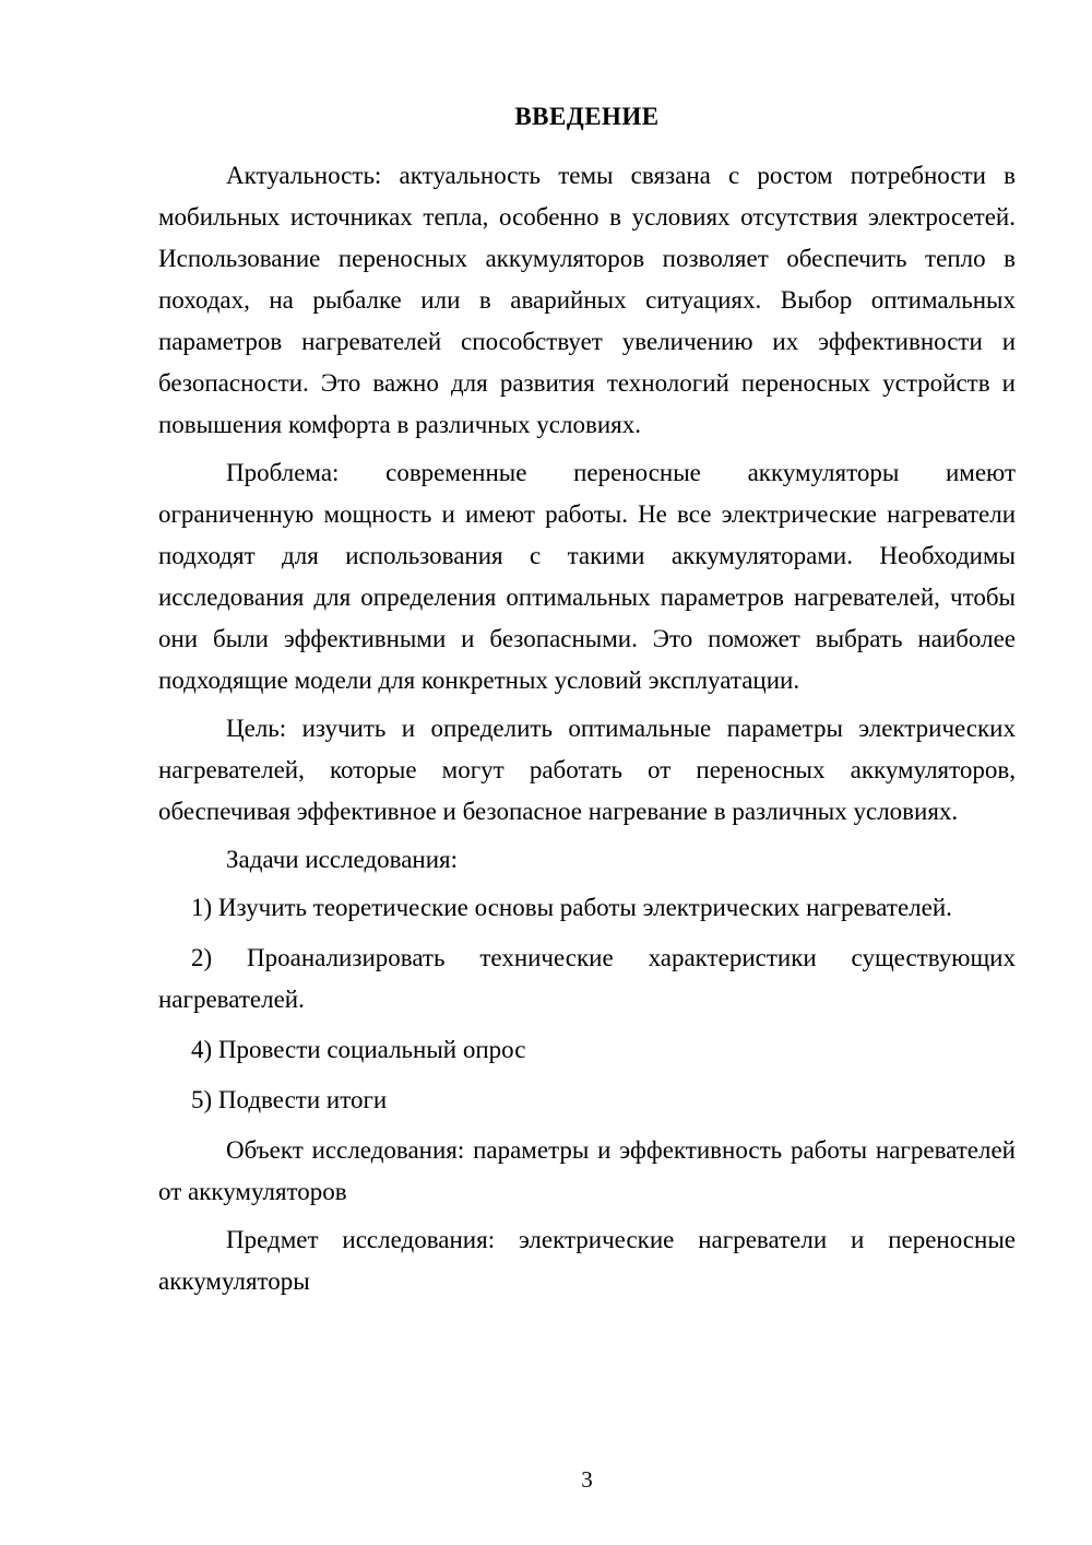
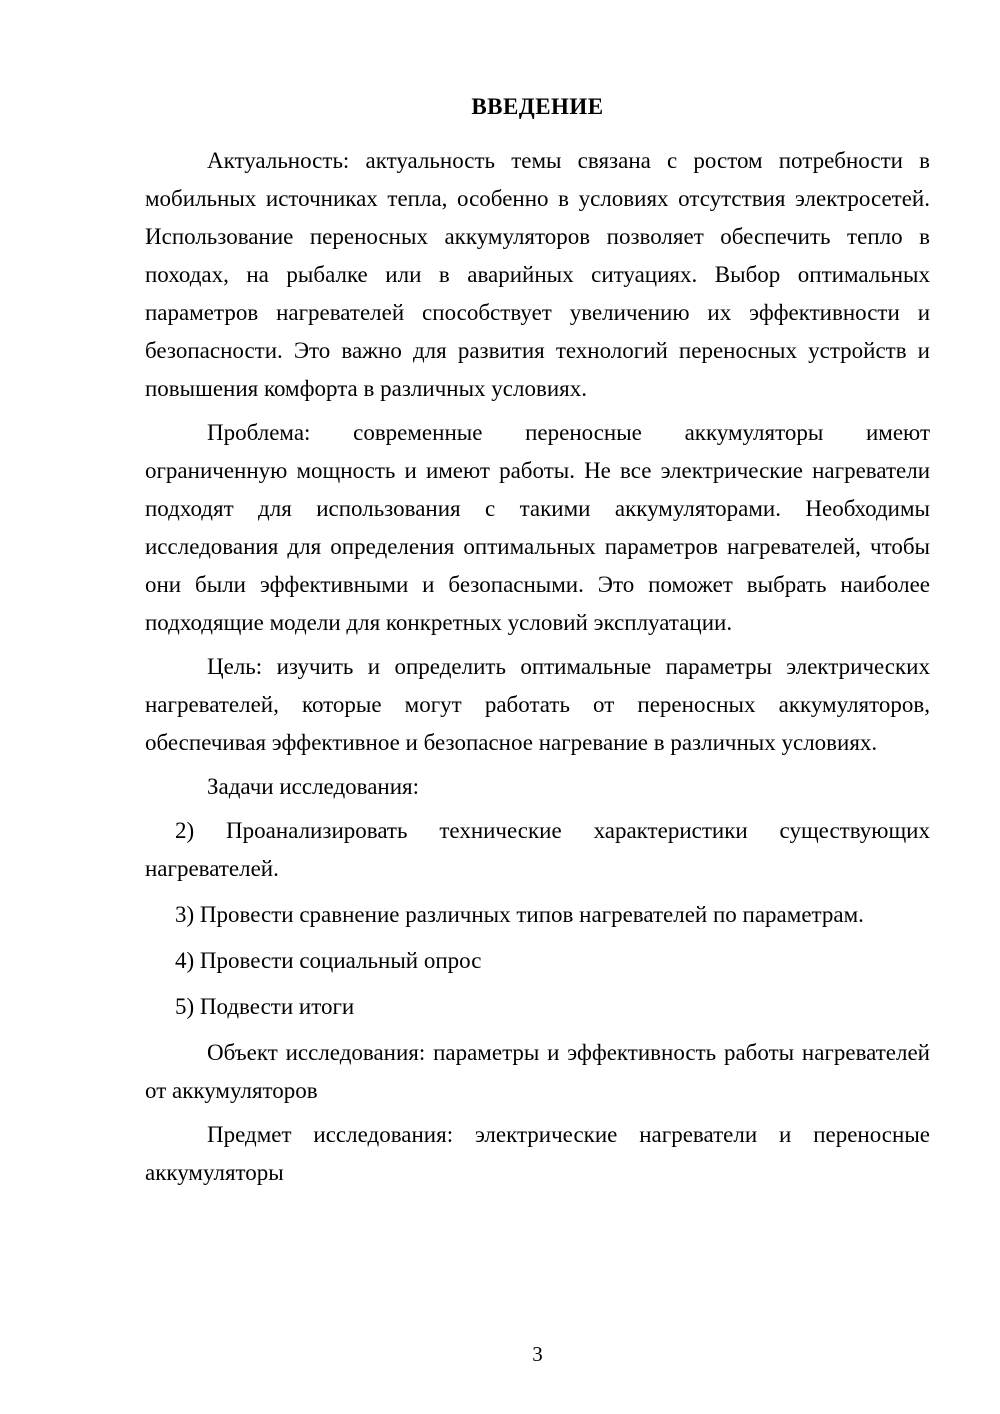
  ВВЕДЕНИЕ
  Актуальность: актуальность темы связана с ростом потребности в мобильных источниках тепла, особенно в условиях отсутствия электросетей. Использование переносных аккумуляторов позволяет обеспечить тепло в походах, на рыбалке или в аварийных ситуациях. Выбор оптимальных параметров нагревателей способствует увеличению их эффективности и безопасности. Это важно для развития технологий переносных устройств и повышения комфорта в различных условиях.
  Проблема: современные переносные аккумуляторы имеют ограниченную мощность и имеют работы. Не все электрические нагреватели подходят для использования с такими аккумуляторами. Необходимы исследования для определения оптимальных параметров нагревателей, чтобы они были эффективными и безопасными. Это поможет выбрать наиболее подходящие модели для конкретных условий эксплуатации.
  Цель: изучить и определить оптимальные параметры электрических нагревателей, которые могут работать от переносных аккумуляторов, обеспечивая эффективное и безопасное нагревание в различных условиях.
  Задачи исследования:
- 1) Изучить теоретические основы работы электрических нагревателей.
  2) Проанализировать технические характеристики существующих нагревателей.
+ 3) Провести сравнение различных типов нагревателей по параметрам.
  4) Провести социальный опрос
  5) Подвести итоги
  Объект исследования: параметры и эффективность работы нагревателей от аккумуляторов
  Предмет исследования: электрические нагреватели и переносные аккумуляторы
  3
